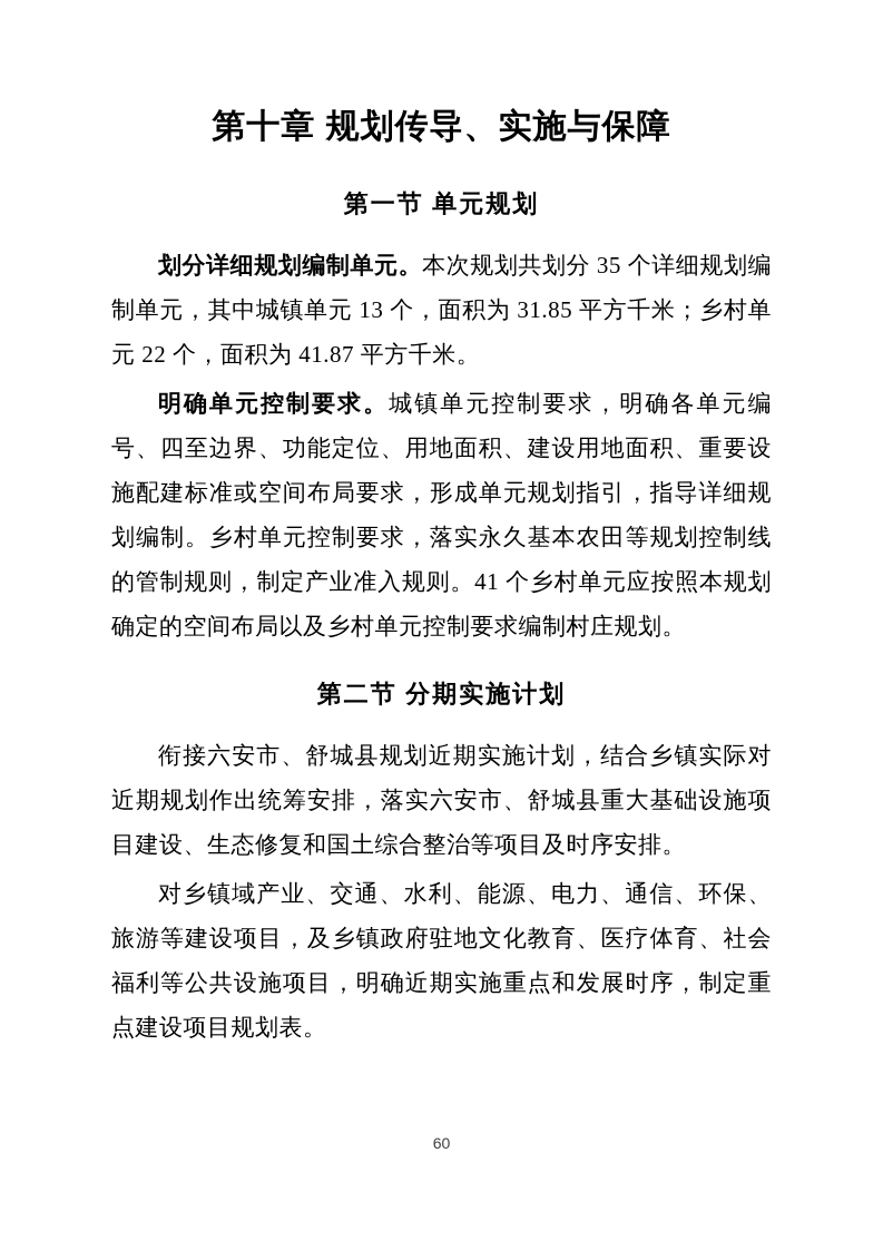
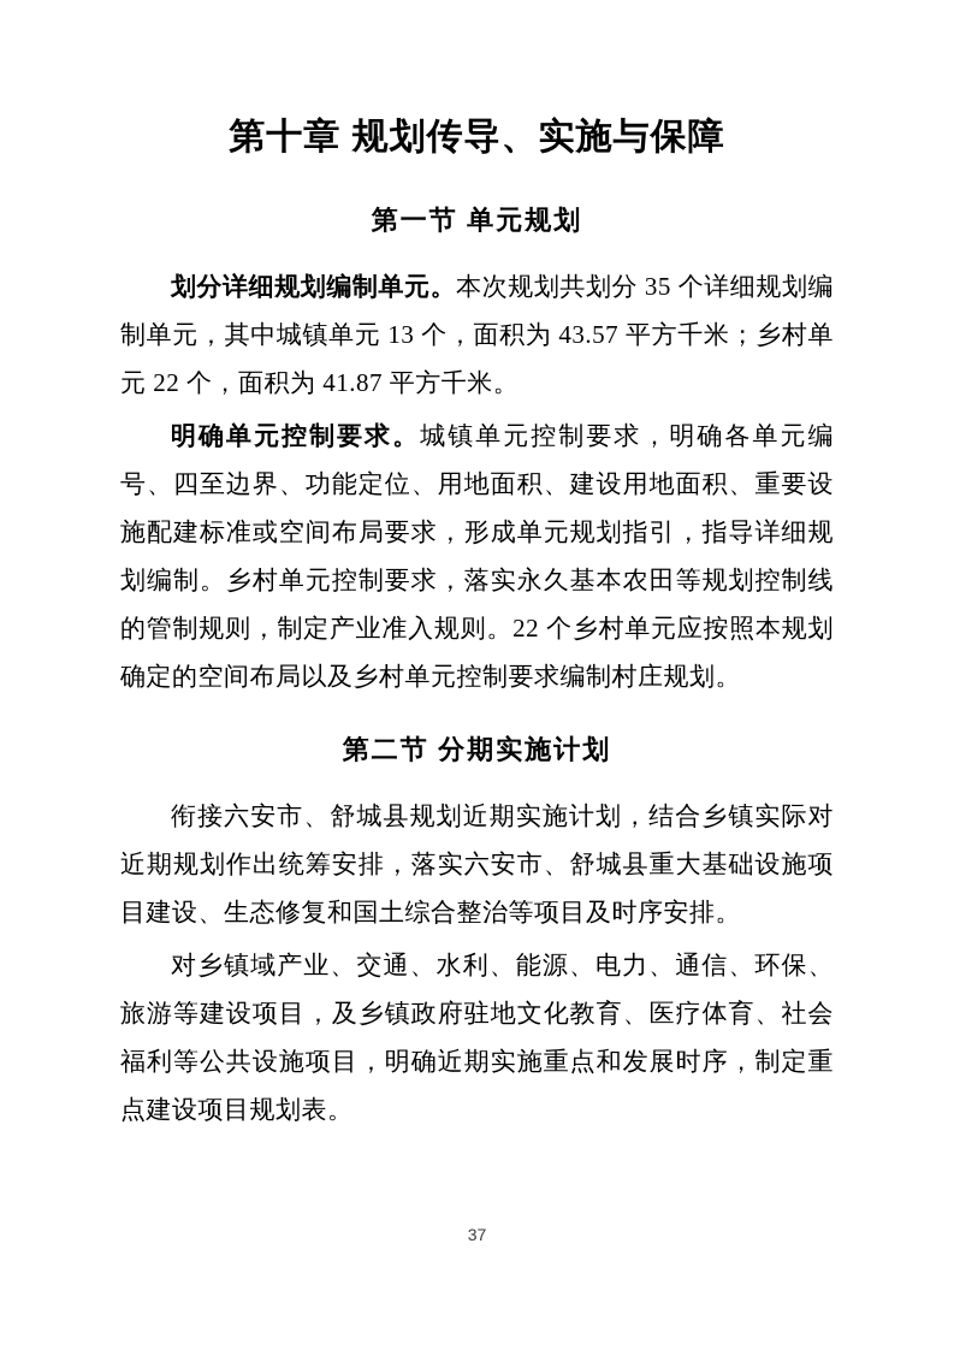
  第十章 规划传导、实施与保障
  第一节 单元规划
- 划分详细规划编制单元。本次规划共划分 35 个详细规划编制单元，其中城镇单元 13 个，面积为 31.85 平方千米；乡村单元 22 个，面积为 41.87 平方千米。
+ 划分详细规划编制单元。本次规划共划分 35 个详细规划编制单元，其中城镇单元 13 个，面积为 43.57 平方千米；乡村单元 22 个，面积为 41.87 平方千米。
- 明确单元控制要求。城镇单元控制要求，明确各单元编号、四至边界、功能定位、用地面积、建设用地面积、重要设施配建标准或空间布局要求，形成单元规划指引，指导详细规划编制。乡村单元控制要求，落实永久基本农田等规划控制线的管制规则，制定产业准入规则。41 个乡村单元应按照本规划确定的空间布局以及乡村单元控制要求编制村庄规划。
+ 明确单元控制要求。城镇单元控制要求，明确各单元编号、四至边界、功能定位、用地面积、建设用地面积、重要设施配建标准或空间布局要求，形成单元规划指引，指导详细规划编制。乡村单元控制要求，落实永久基本农田等规划控制线的管制规则，制定产业准入规则。22 个乡村单元应按照本规划确定的空间布局以及乡村单元控制要求编制村庄规划。
  第二节 分期实施计划
  衔接六安市、舒城县规划近期实施计划，结合乡镇实际对近期规划作出统筹安排，落实六安市、舒城县重大基础设施项目建设、生态修复和国土综合整治等项目及时序安排。
  对乡镇域产业、交通、水利、能源、电力、通信、环保、旅游等建设项目，及乡镇政府驻地文化教育、医疗体育、社会福利等公共设施项目，明确近期实施重点和发展时序，制定重点建设项目规划表。
- 60
+ 37
